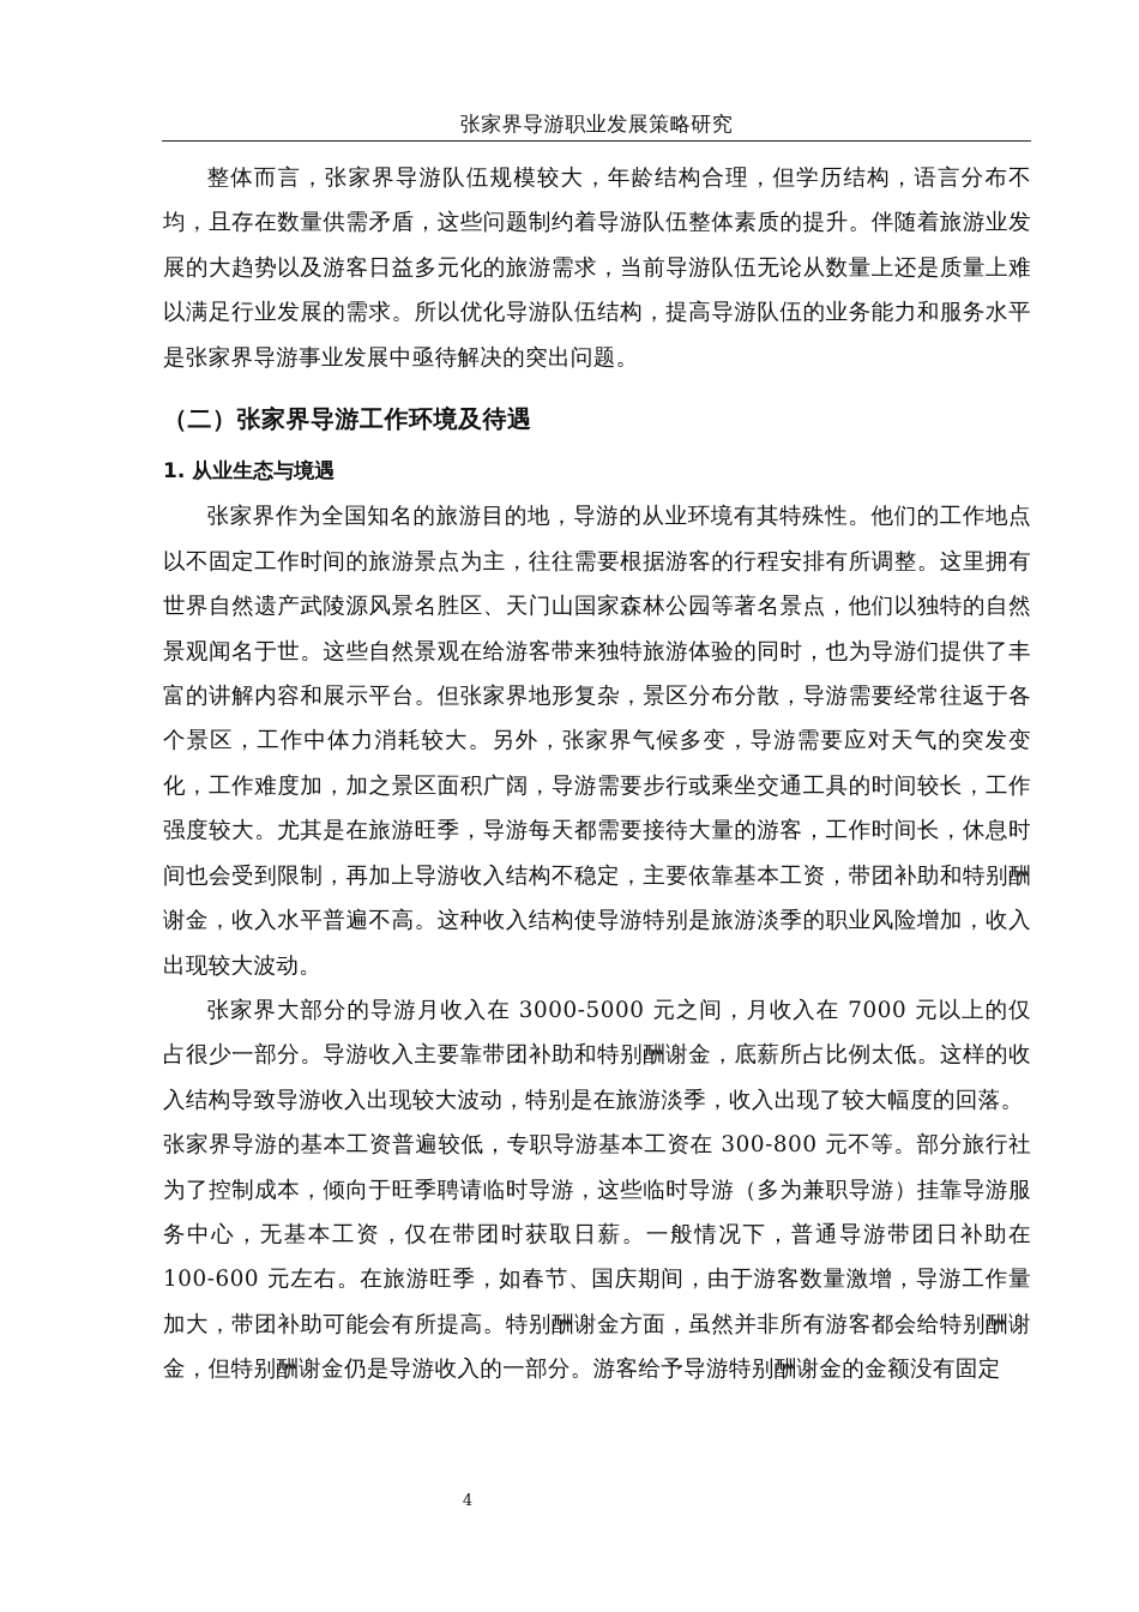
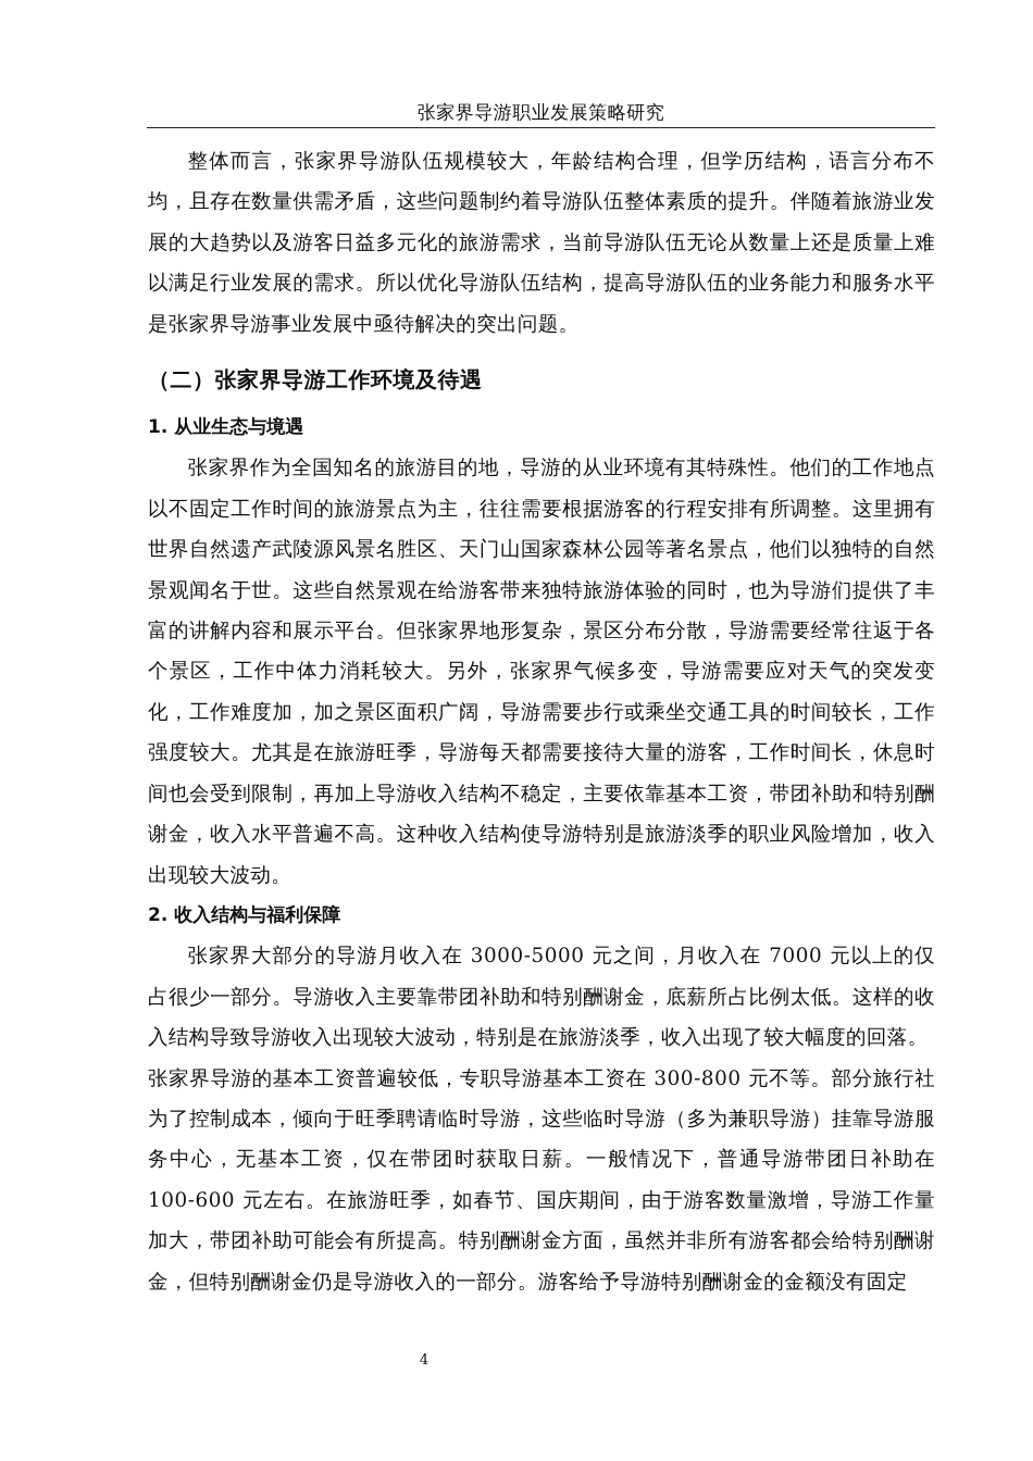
  张家界导游职业发展策略研究
  整体而言，张家界导游队伍规模较大，年龄结构合理，但学历结构，语言分布不均，且存在数量供需矛盾，这些问题制约着导游队伍整体素质的提升。伴随着旅游业发展的大趋势以及游客日益多元化的旅游需求，当前导游队伍无论从数量上还是质量上难以满足行业发展的需求。所以优化导游队伍结构，提高导游队伍的业务能力和服务水平是张家界导游事业发展中亟待解决的突出问题。
  （二）张家界导游工作环境及待遇
  1. 从业生态与境遇
  张家界作为全国知名的旅游目的地，导游的从业环境有其特殊性。他们的工作地点以不固定工作时间的旅游景点为主，往往需要根据游客的行程安排有所调整。这里拥有世界自然遗产武陵源风景名胜区、天门山国家森林公园等著名景点，他们以独特的自然景观闻名于世。这些自然景观在给游客带来独特旅游体验的同时，也为导游们提供了丰富的讲解内容和展示平台。但张家界地形复杂，景区分布分散，导游需要经常往返于各个景区，工作中体力消耗较大。另外，张家界气候多变，导游需要应对天气的突发变化，工作难度加，加之景区面积广阔，导游需要步行或乘坐交通工具的时间较长，工作强度较大。尤其是在旅游旺季，导游每天都需要接待大量的游客，工作时间长，休息时间也会受到限制，再加上导游收入结构不稳定，主要依靠基本工资，带团补助和特别酬谢金，收入水平普遍不高。这种收入结构使导游特别是旅游淡季的职业风险增加，收入出现较大波动。
+ 2. 收入结构与福利保障
  张家界大部分的导游月收入在 3000-5000 元之间，月收入在 7000 元以上的仅占很少一部分。导游收入主要靠带团补助和特别酬谢金，底薪所占比例太低。这样的收入结构导致导游收入出现较大波动，特别是在旅游淡季，收入出现了较大幅度的回落。
  张家界导游的基本工资普遍较低，专职导游基本工资在 300-800 元不等。部分旅行社为了控制成本，倾向于旺季聘请临时导游，这些临时导游（多为兼职导游）挂靠导游服务中心，无基本工资，仅在带团时获取日薪。一般情况下，普通导游带团日补助在 100-600 元左右。在旅游旺季，如春节、国庆期间，由于游客数量激增，导游工作量加大，带团补助可能会有所提高。特别酬谢金方面，虽然并非所有游客都会给特别酬谢金，但特别酬谢金仍是导游收入的一部分。游客给予导游特别酬谢金的金额没有固定
  4
